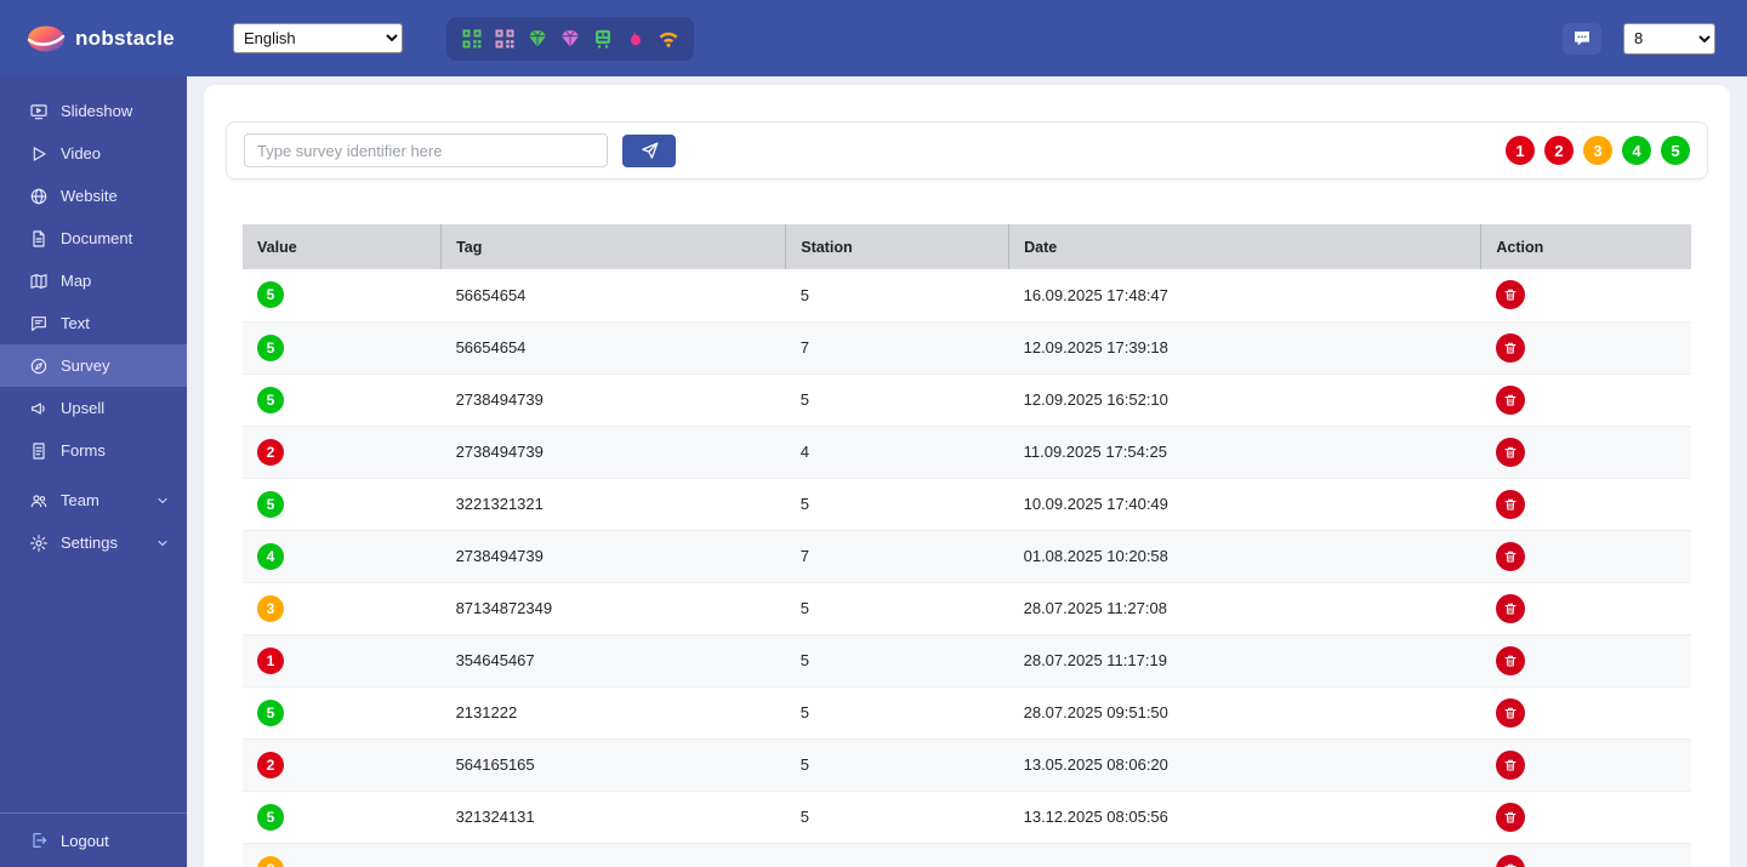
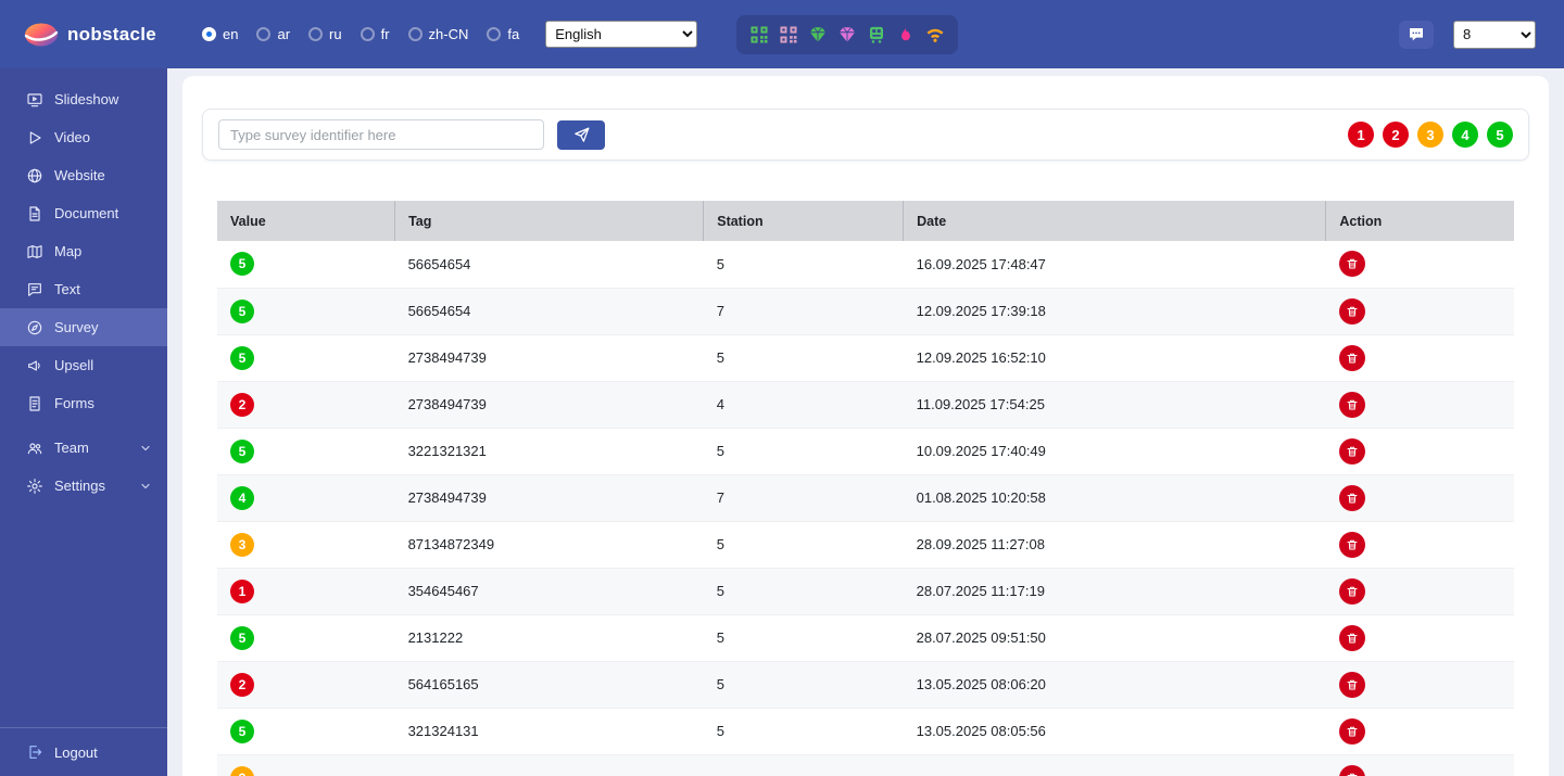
  nobstacle
+ en
+ ar
+ ru
+ fr
+ zh-CN
+ fa
  English
  8
  Slideshow
  Video
  Website
  Document
  Map
  Text
  Survey
  Upsell
  Forms
  Team
  Settings
  Logout
  Type survey identifier here
  1
  2
  3
  4
  5
  Value	Tag	Station	Date	Action
  5	56654654	5	16.09.2025 17:48:47
  5	56654654	7	12.09.2025 17:39:18
  5	2738494739	5	12.09.2025 16:52:10
  2	2738494739	4	11.09.2025 17:54:25
  5	3221321321	5	10.09.2025 17:40:49
  4	2738494739	7	01.08.2025 10:20:58
- 3	87134872349	5	28.07.2025 11:27:08
+ 3	87134872349	5	28.09.2025 11:27:08
  1	354645467	5	28.07.2025 11:17:19
  5	2131222	5	28.07.2025 09:51:50
  2	564165165	5	13.05.2025 08:06:20
- 5	321324131	5	13.12.2025 08:05:56
+ 5	321324131	5	13.05.2025 08:05:56
